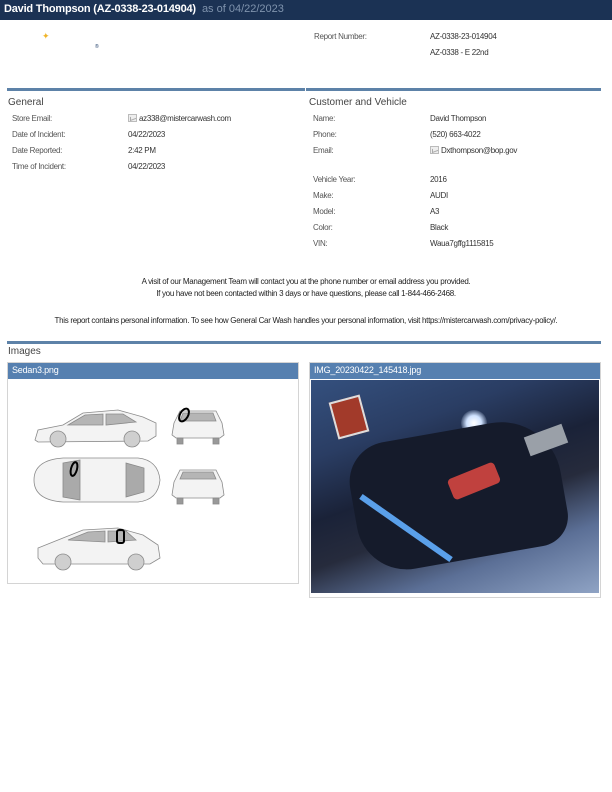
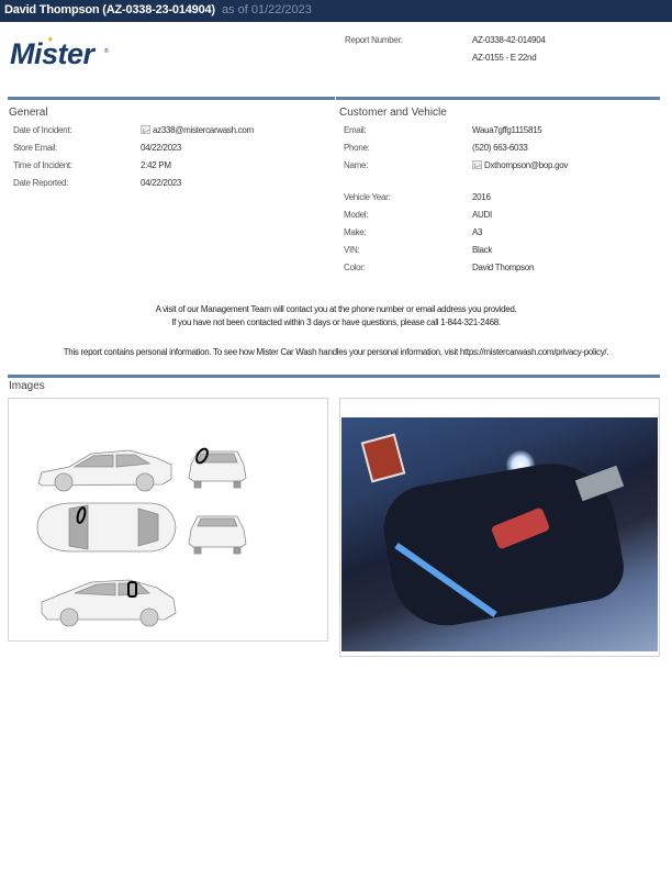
- David Thompson (AZ-0338-23-014904) as of 04/22/2023
+ David Thompson (AZ-0338-23-014904) as of 01/22/2023
  ✦
+ Mister
  Report Number:
- AZ-0338-23-014904
+ AZ-0338-42-014904
- AZ-0338 - E 22nd
+ AZ-0155 - E 22nd
  General
- Store Email:
+ Date of Incident:
  az338@mistercarwash.com
- Date of Incident:
+ Store Email:
  04/22/2023
- Date Reported:
+ Time of Incident:
  2:42 PM
- Time of Incident:
+ Date Reported:
  04/22/2023
  Customer and Vehicle
- Name:
+ Email:
- David Thompson
+ Wauа7gffg1115815
  Phone:
- (520) 663-4022
+ (520) 663-6033
- Email:
+ Name:
  Dxthompson@bop.gov
  Vehicle Year:
  2016
- Make:
+ Model:
  AUDI
- Model:
+ Make:
  A3
- Color:
+ VIN:
  Black
- VIN:
+ Color:
- Wauа7gffg1115815
+ David Thompson
  A visit of our Management Team will contact you at the phone number or email address you provided.
- If you have not been contacted within 3 days or have questions, please call 1-844-466-2468.
+ If you have not been contacted within 3 days or have questions, please call 1-844-321-2468.
- This report contains personal information. To see how General Car Wash handles your personal information, visit https://mistercarwash.com/privacy-policy/.
+ This report contains personal information. To see how Mister Car Wash handles your personal information, visit https://mistercarwash.com/privacy-policy/.
  Images
- Sedan3.png
- IMG_20230422_145418.jpg
